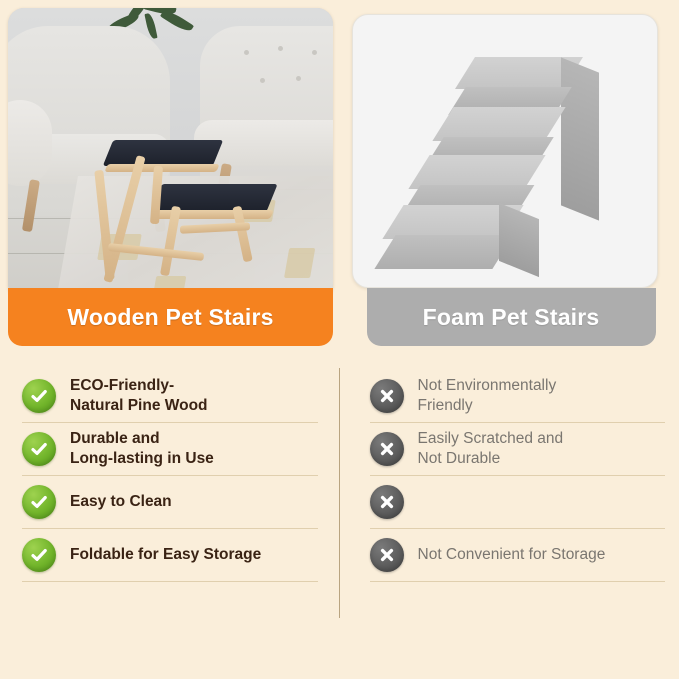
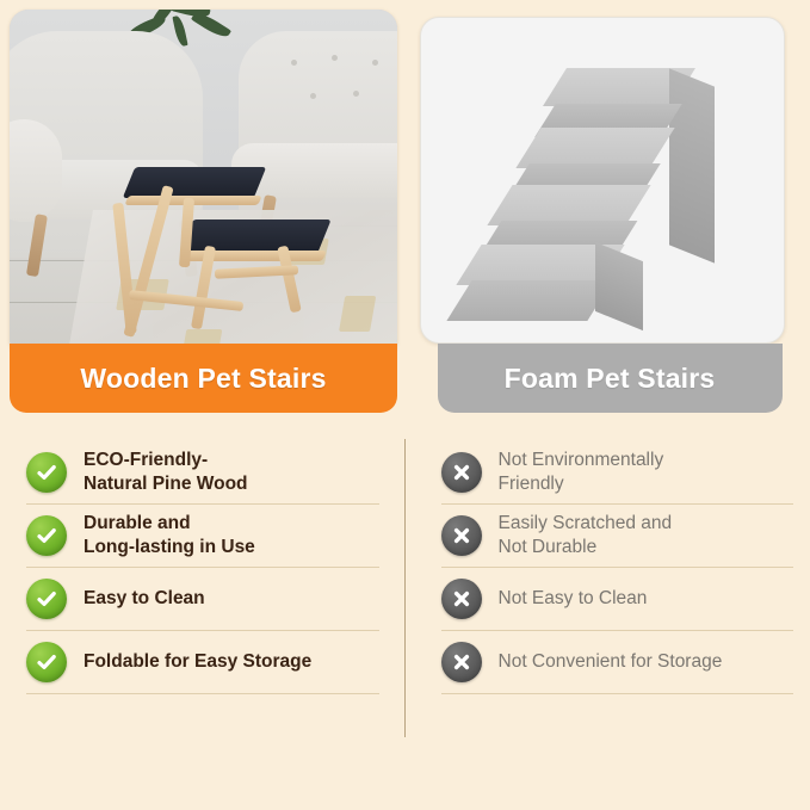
  Wooden Pet Stairs
  Foam Pet Stairs
  ECO-Friendly-
  Natural Pine Wood
  Durable and
  Long-lasting in Use
  Easy to Clean
  Foldable for Easy Storage
  Not Environmentally
  Friendly
  Easily Scratched and
  Not Durable
+ Not Easy to Clean
  Not Convenient for Storage
